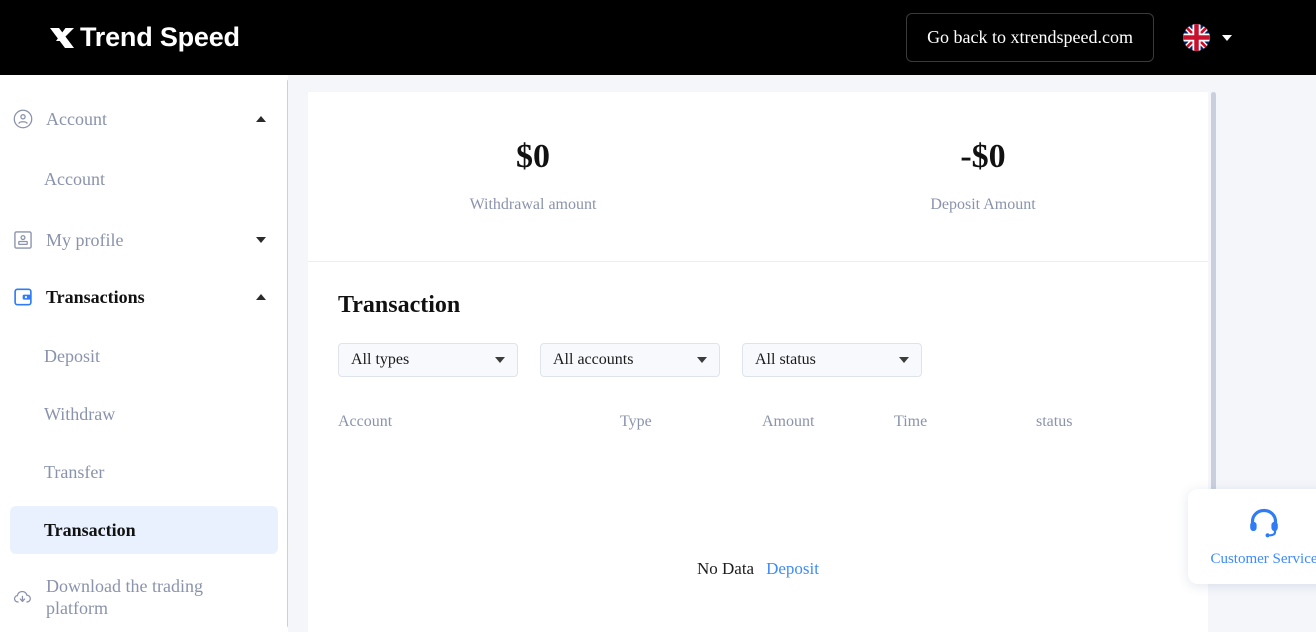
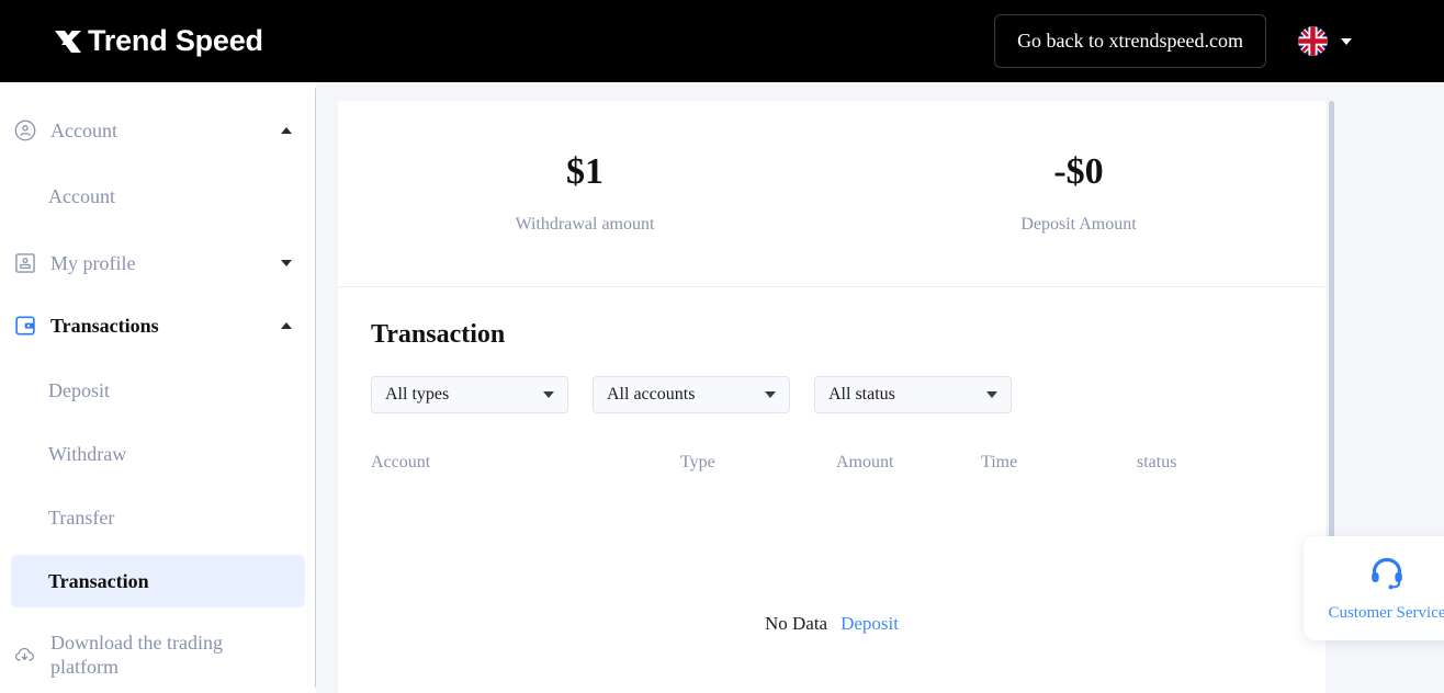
  Trend Speed
  Go back to xtrendspeed.com
  Account
  Account
  My profile
  Transactions
  Deposit
  Withdraw
  Transfer
  Transaction
  Download the trading platform
- $0
+ $1
  Withdrawal amount
  -$0
  Deposit Amount
  Transaction
  All types
  All accounts
  All status
  Account
  Type
  Amount
  Time
  status
  No Data
  Deposit
  Customer Service
